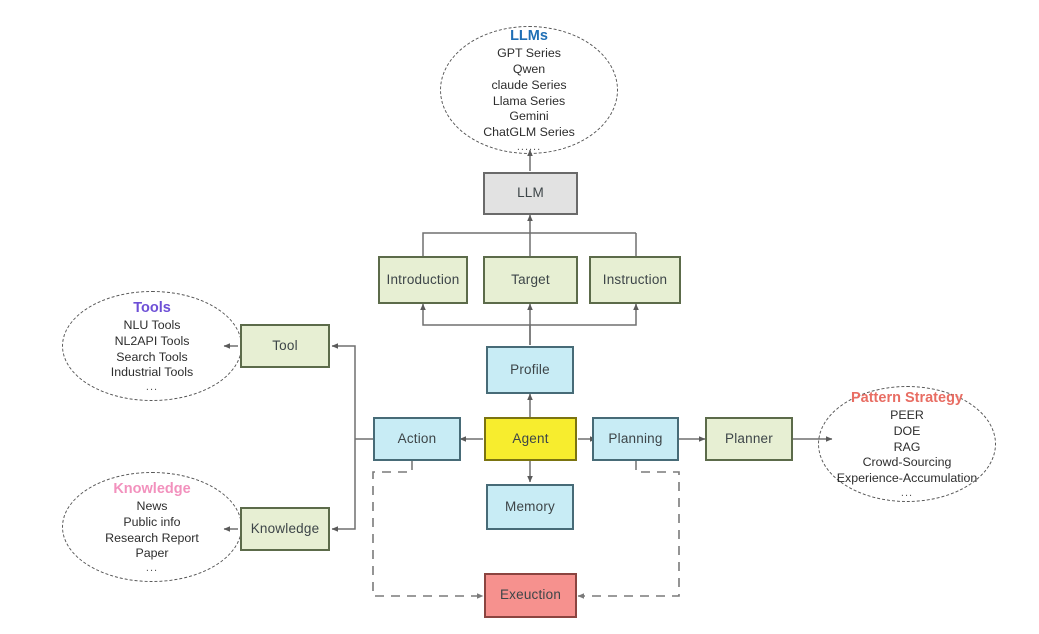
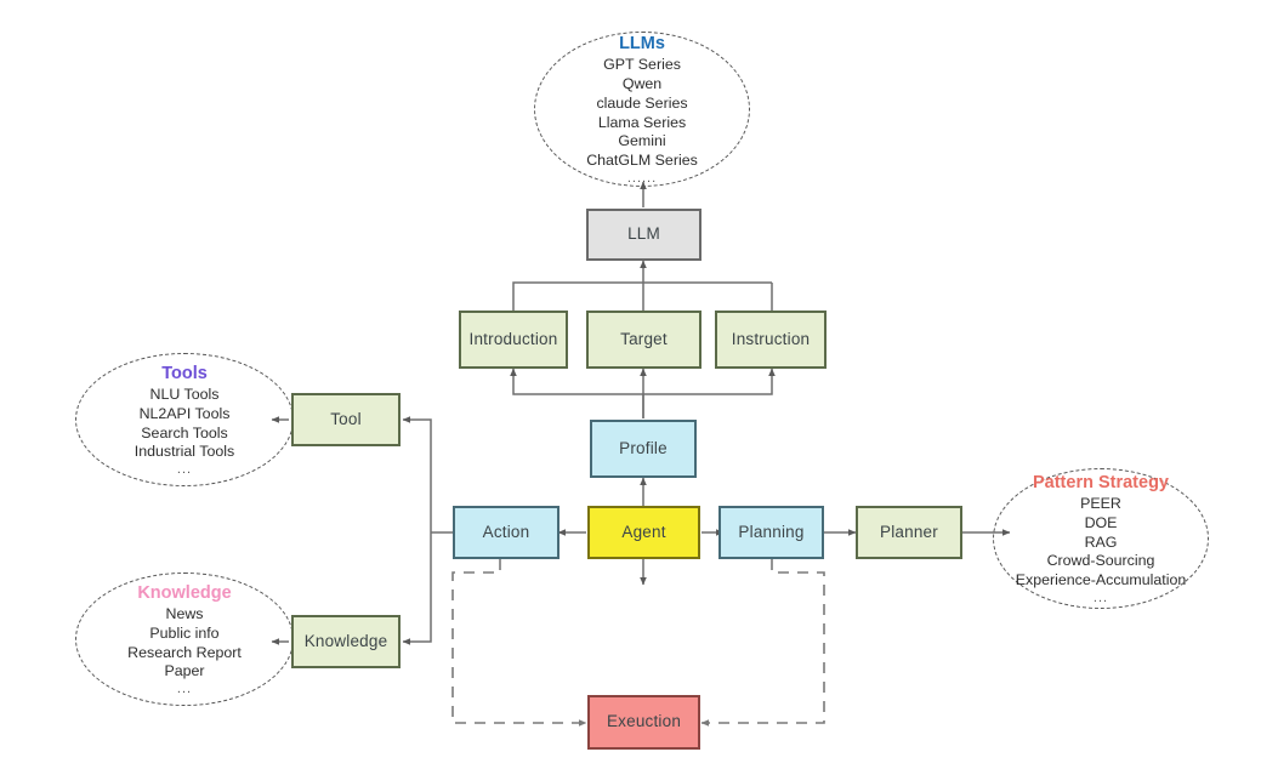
  LLMs
  GPT Series
  Qwen
  claude Series
  Llama Series
  Gemini
  ChatGLM Series
  ......
  Tools
  NLU Tools
  NL2API Tools
  Search Tools
  Industrial Tools
  ...
  Knowledge
  News
  Public info
  Research Report
  Paper
  ...
  Pattern Strategy
  PEER
  DOE
  RAG
  Crowd-Sourcing
  Experience-Accumulation
  ...
  LLM
  Introduction
  Target
  Instruction
  Profile
  Action
  Agent
  Planning
  Planner
  Tool
  Knowledge
- Memory
  Exeuction
